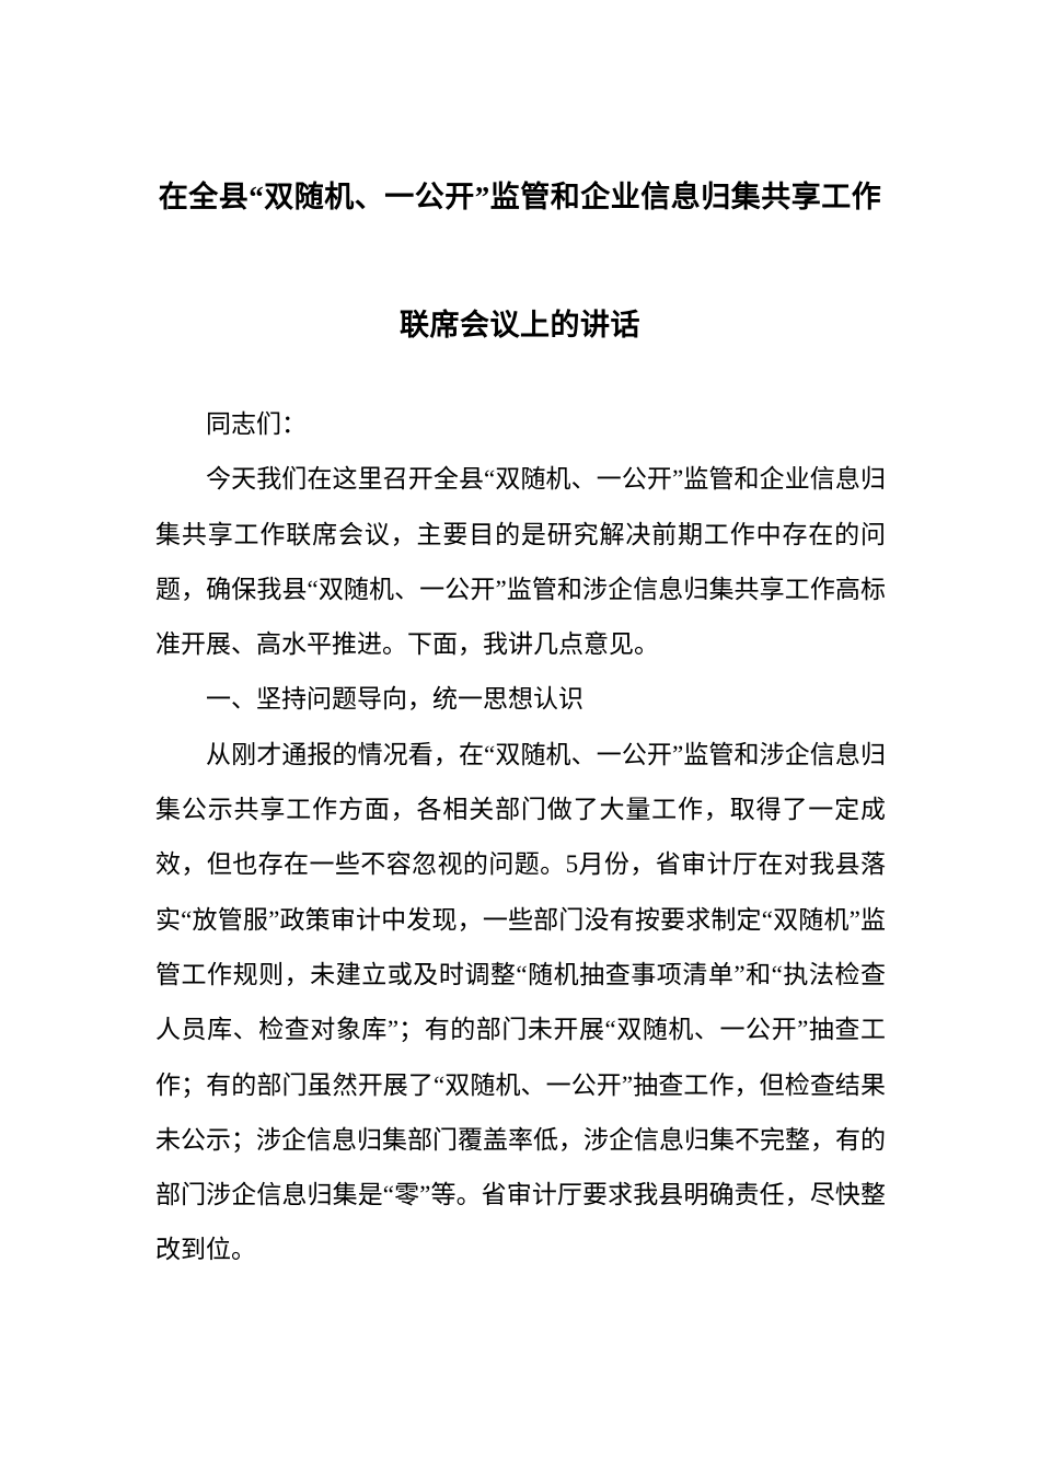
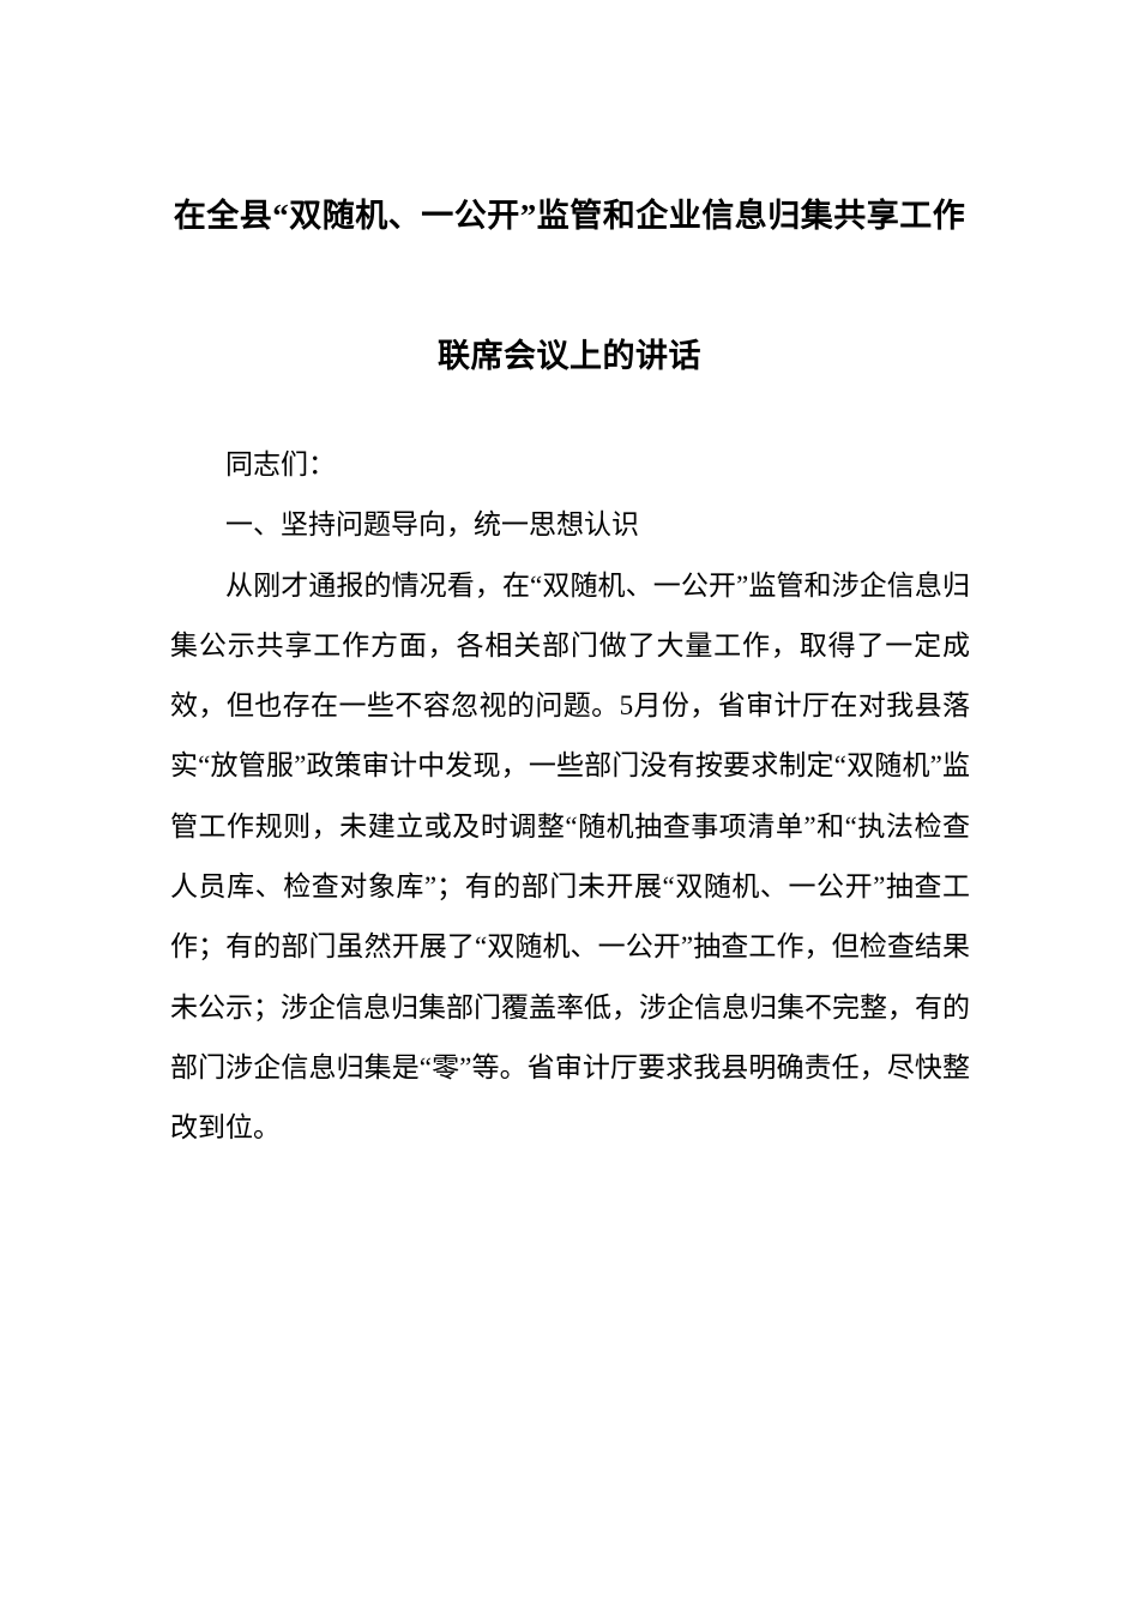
  在全县“双随机、一公开”监管和企业信息归集共享工作
  联席会议上的讲话
  同志们：
- 今天我们在这里召开全县“双随机、一公开”监管和企业信息归集共享工作联席会议，主要目的是研究解决前期工作中存在的问题，确保我县“双随机、一公开”监管和涉企信息归集共享工作高标准开展、高水平推进。下面，我讲几点意见。
  一、坚持问题导向，统一思想认识
  从刚才通报的情况看，在“双随机、一公开”监管和涉企信息归集公示共享工作方面，各相关部门做了大量工作，取得了一定成效，但也存在一些不容忽视的问题。5月份，省审计厅在对我县落实“放管服”政策审计中发现，一些部门没有按要求制定“双随机”监管工作规则，未建立或及时调整“随机抽查事项清单”和“执法检查人员库、检查对象库”；有的部门未开展“双随机、一公开”抽查工作；有的部门虽然开展了“双随机、一公开”抽查工作，但检查结果未公示；涉企信息归集部门覆盖率低，涉企信息归集不完整，有的部门涉企信息归集是“零”等。省审计厅要求我县明确责任，尽快整改到位。
